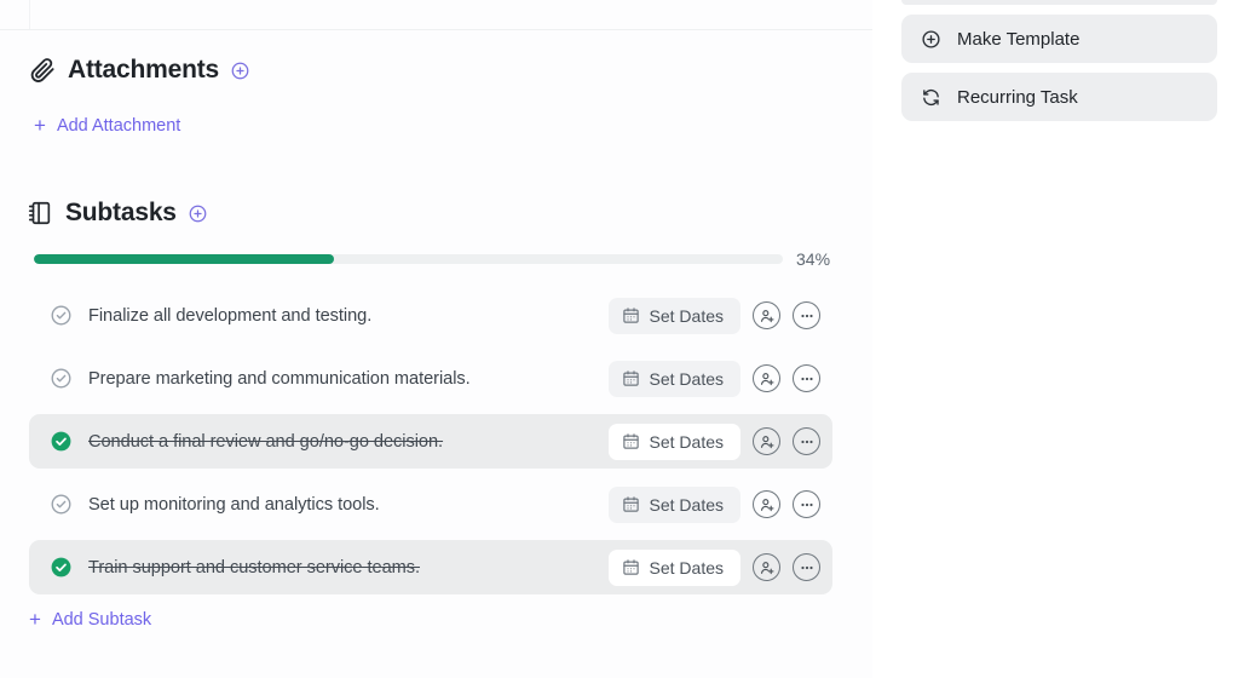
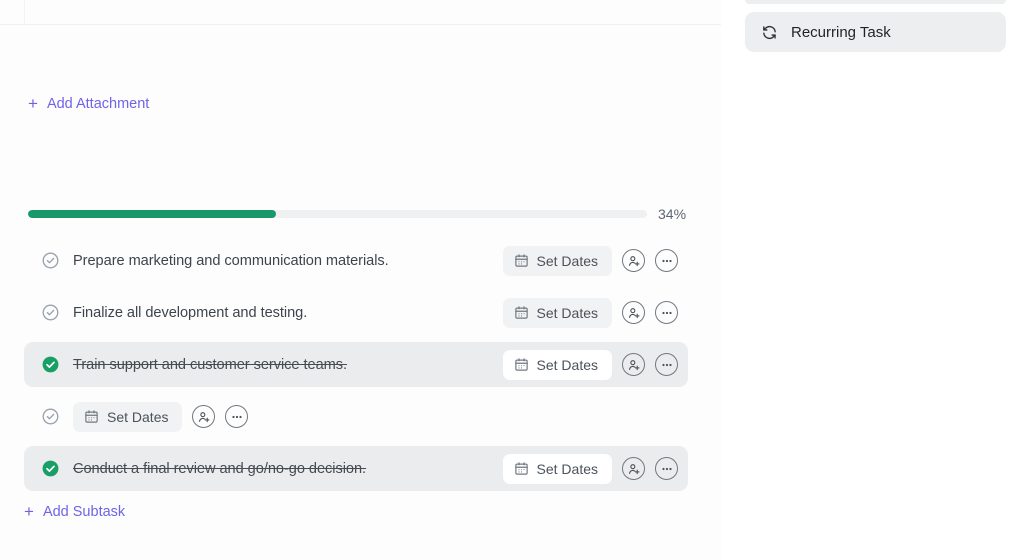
- Attachments
  +
  Add Attachment
- Subtasks
  34%
- Finalize all development and testing.
+ Prepare marketing and communication materials.
  Set Dates
- Prepare marketing and communication materials.
+ Finalize all development and testing.
  Set Dates
- Conduct a final review and go/no-go decision.
+ Train support and customer service teams.
  Set Dates
- Set up monitoring and analytics tools.
  Set Dates
- Train support and customer service teams.
+ Conduct a final review and go/no-go decision.
  Set Dates
  +
  Add Subtask
- Make Template
  Recurring Task
